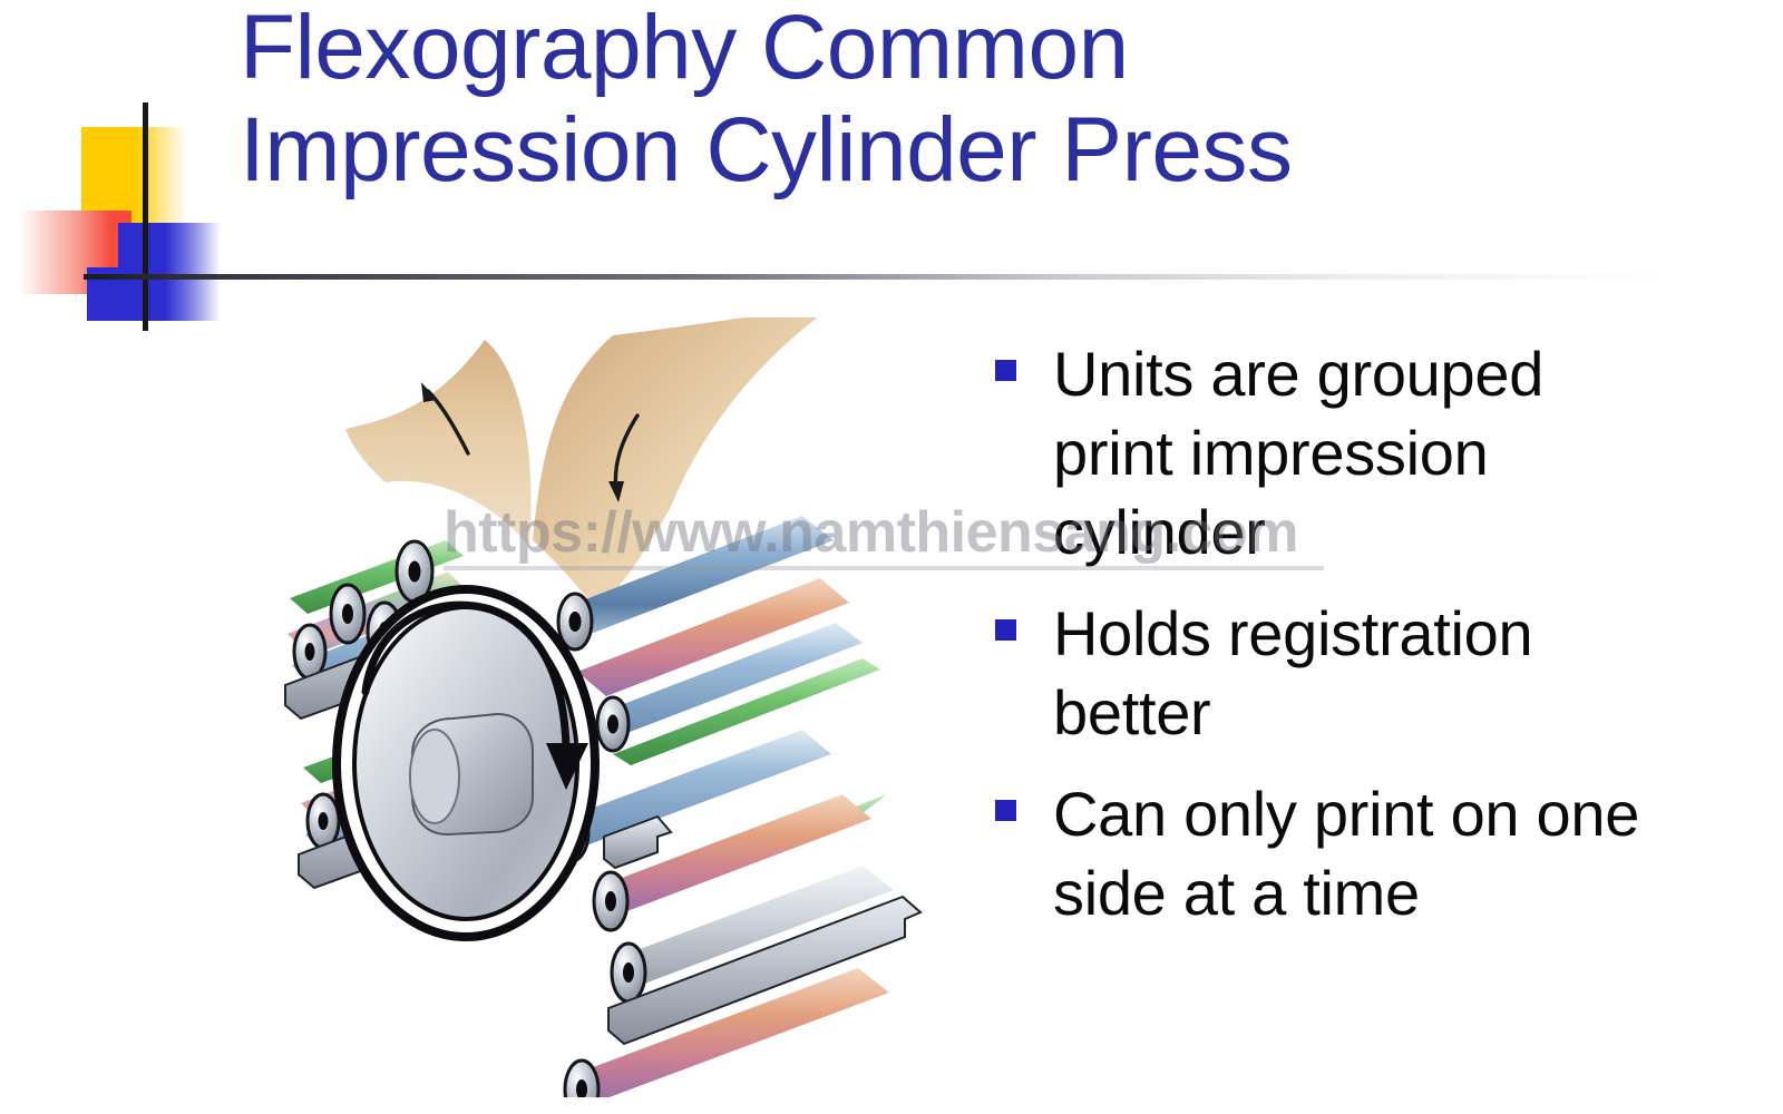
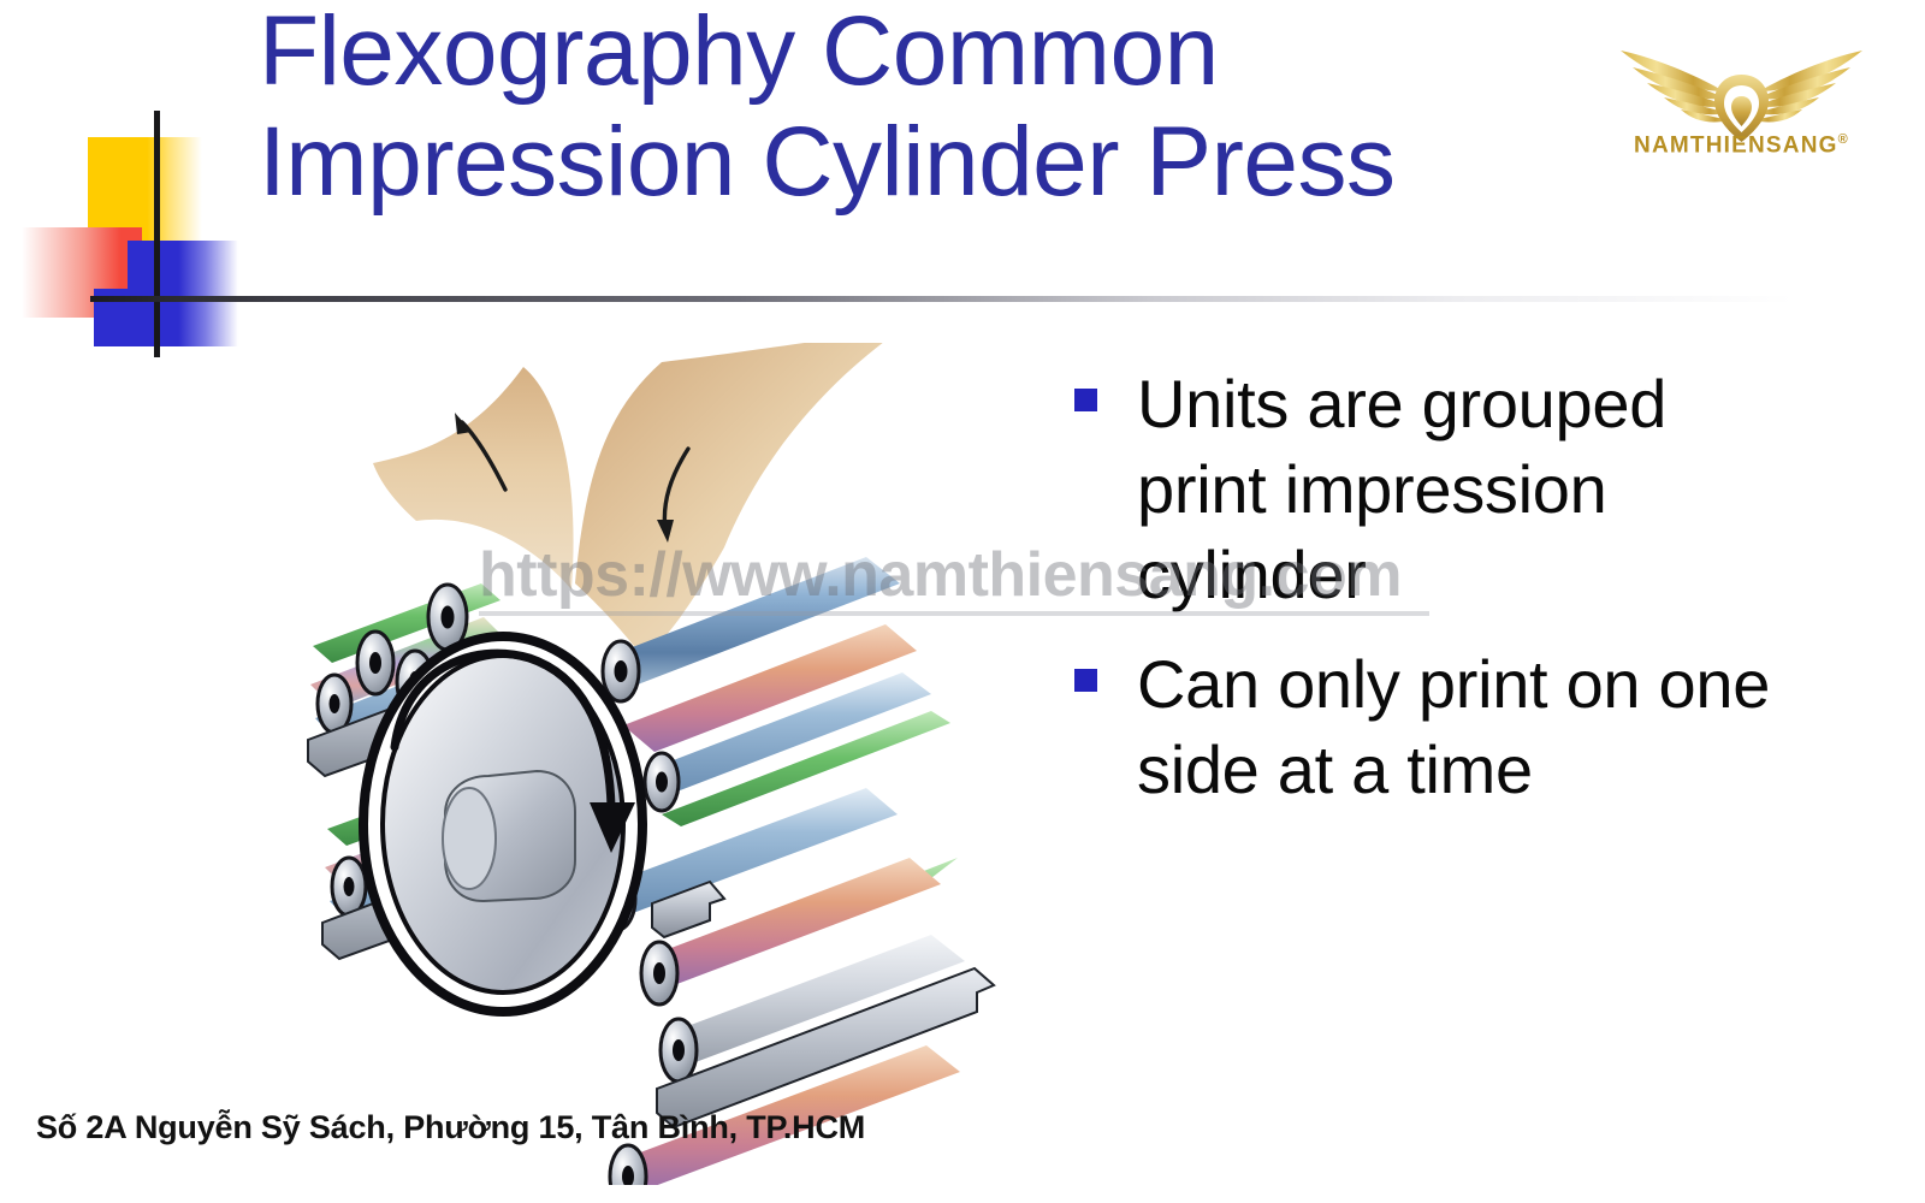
  Flexography Common
  Impression Cylinder Press
+ NAMTHIENSANG®
  Units are grouped print impression cylinder
- Holds registration better
  Can only print on one side at a time
  https://www.namthiensang.com
+ Số 2A Nguyễn Sỹ Sách, Phường 15, Tân Bình, TP.HCM
